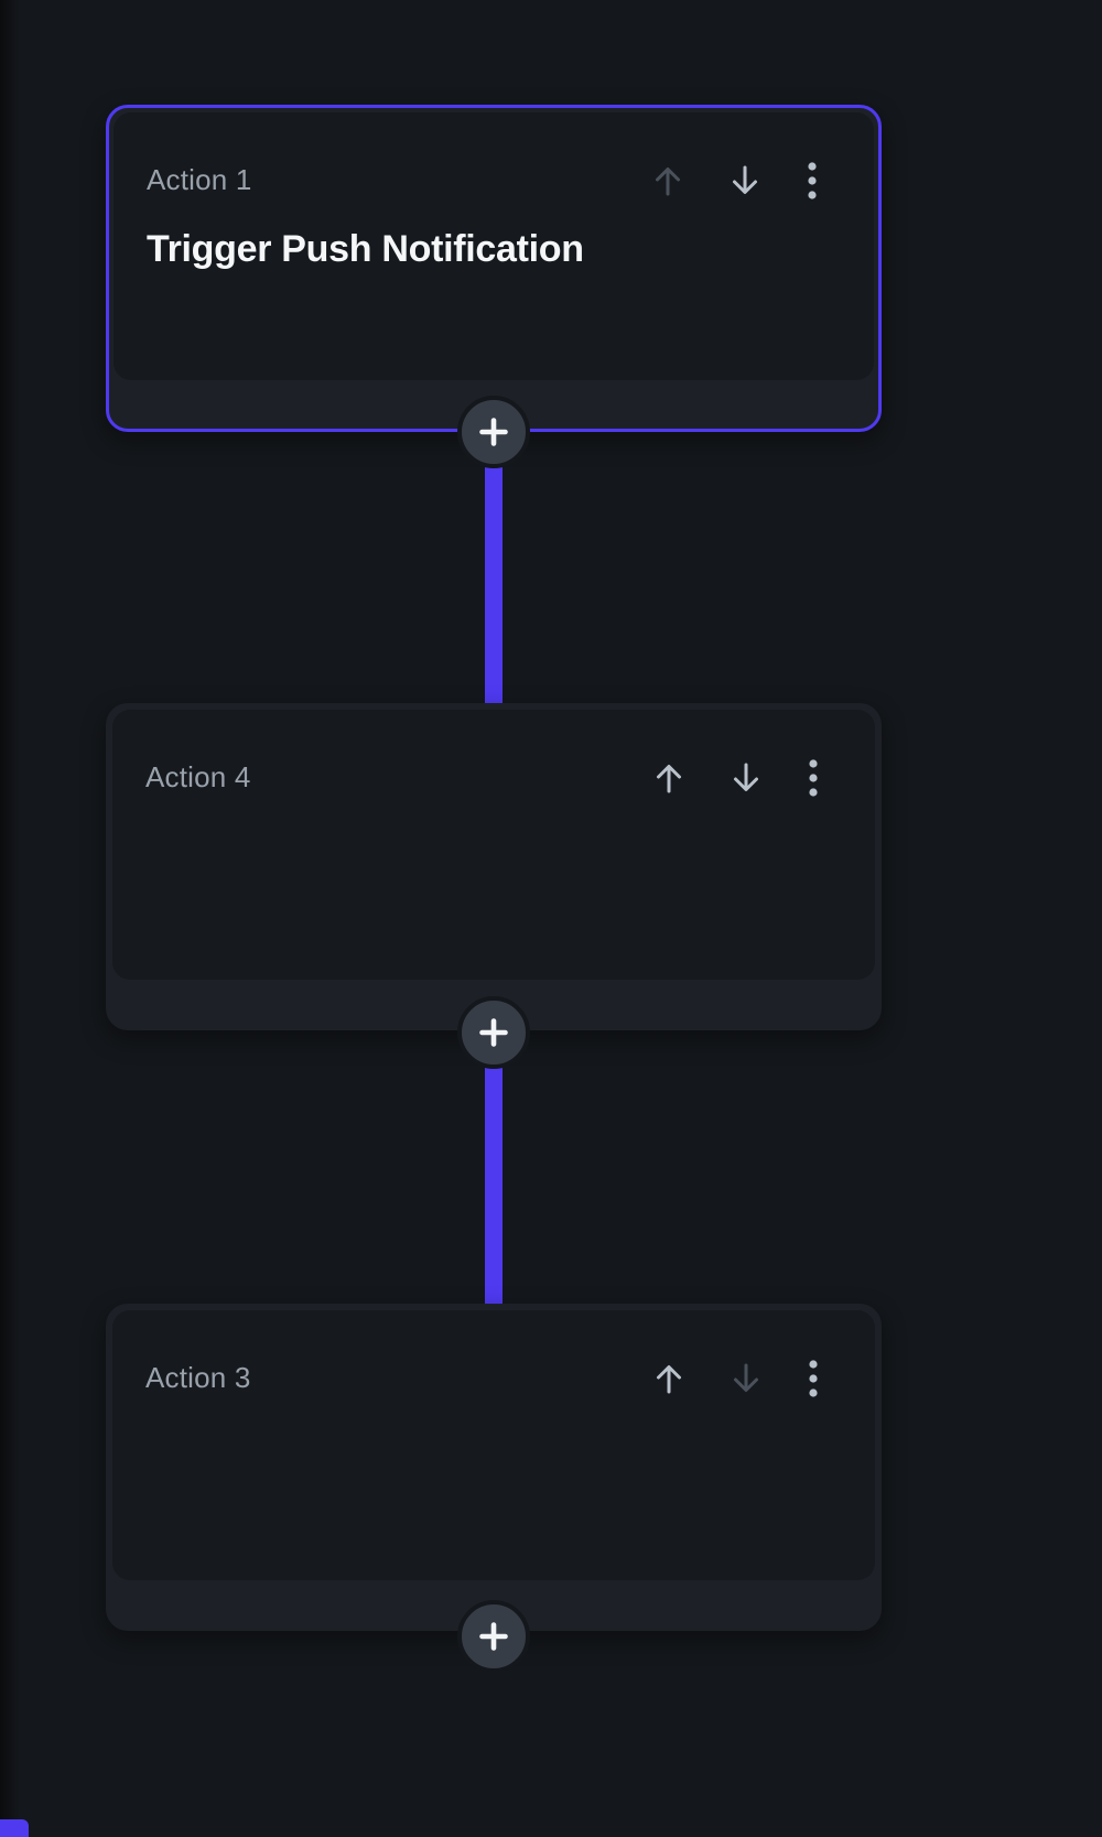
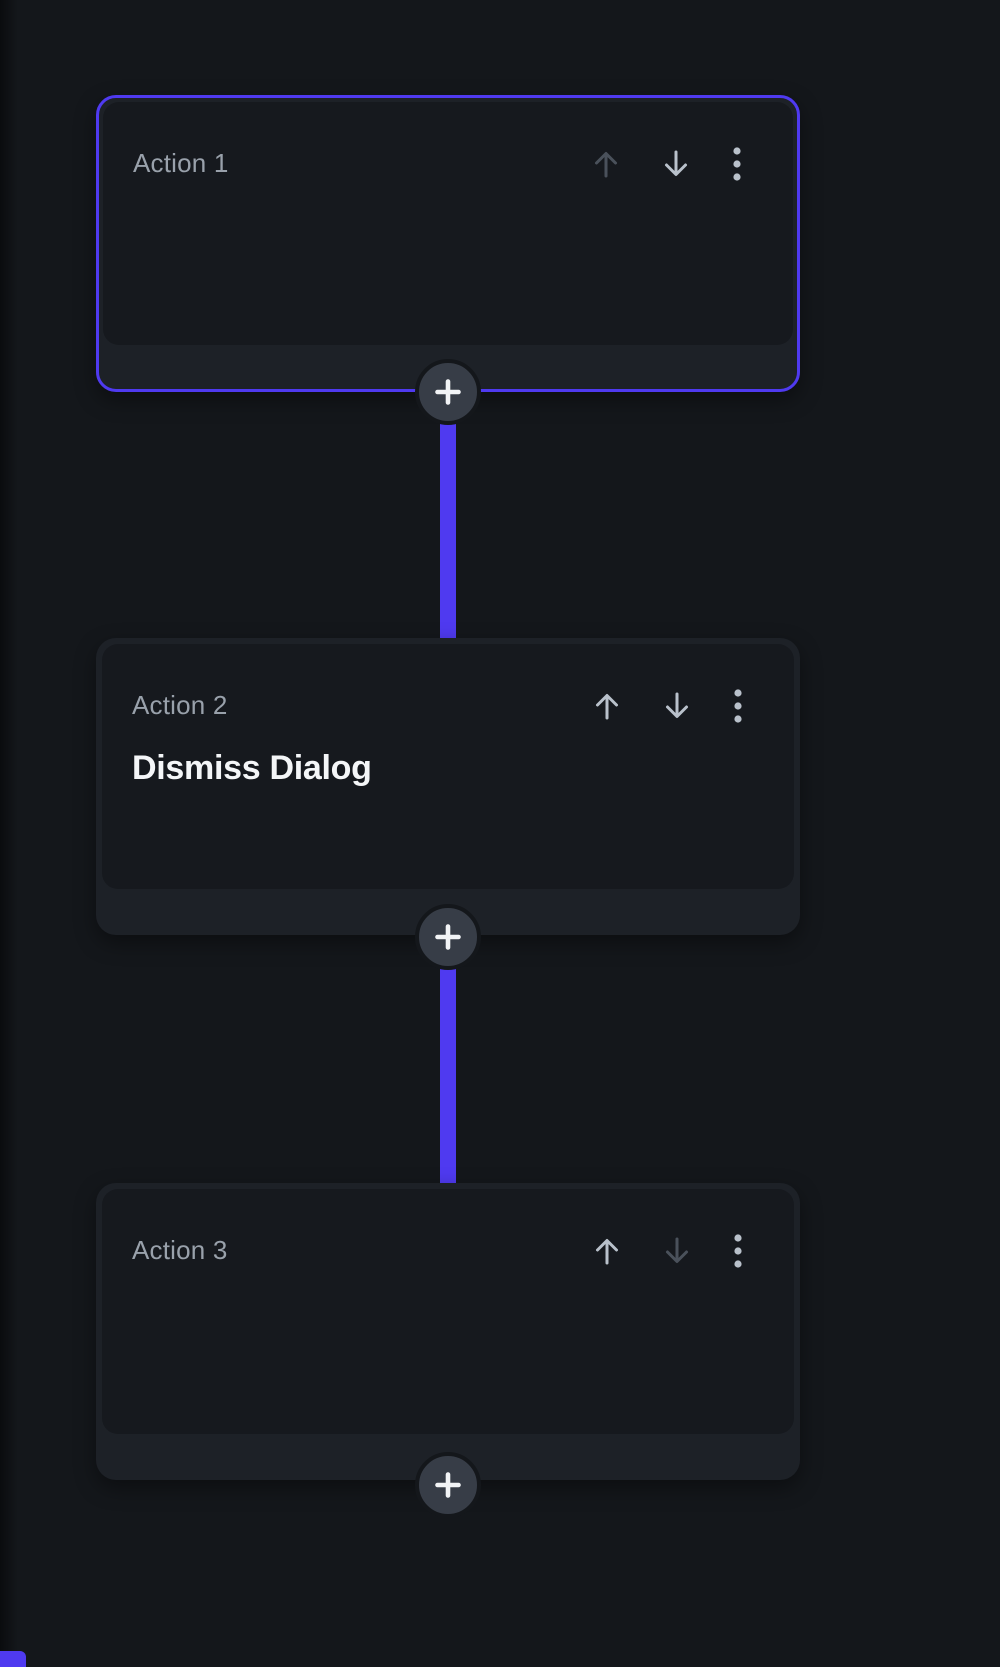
  Action 1
- Trigger Push Notification
- Action 4
+ Action 2
+ Dismiss Dialog
  Action 3
